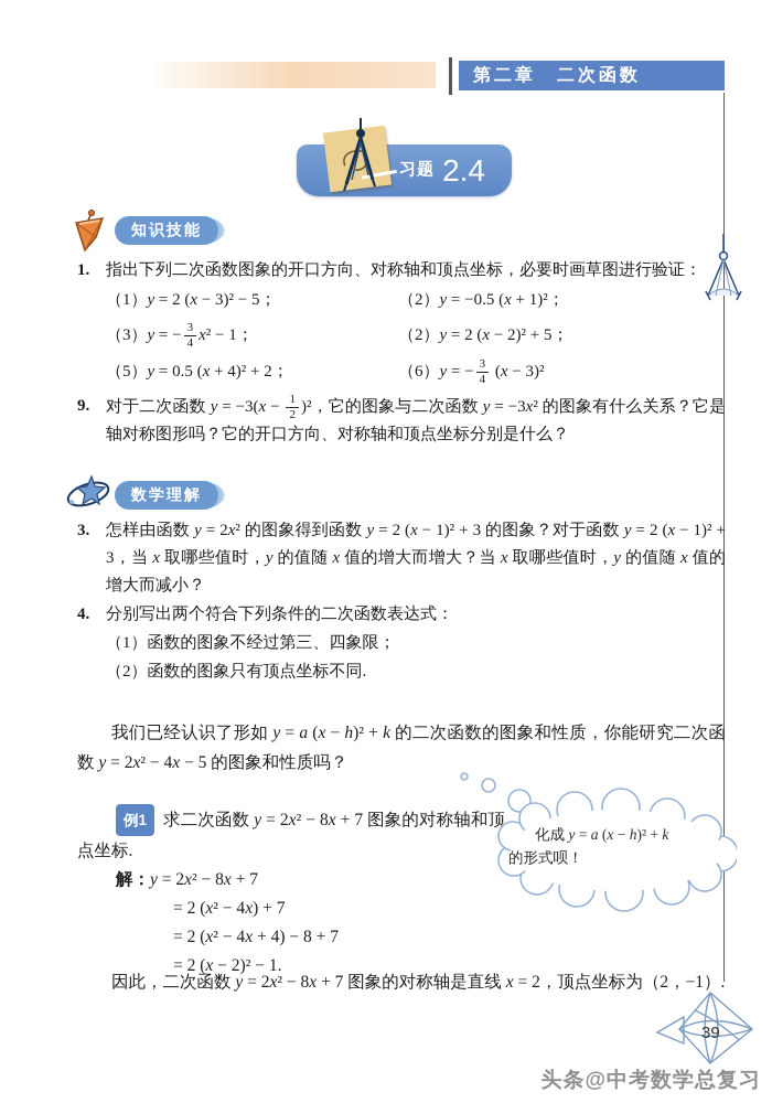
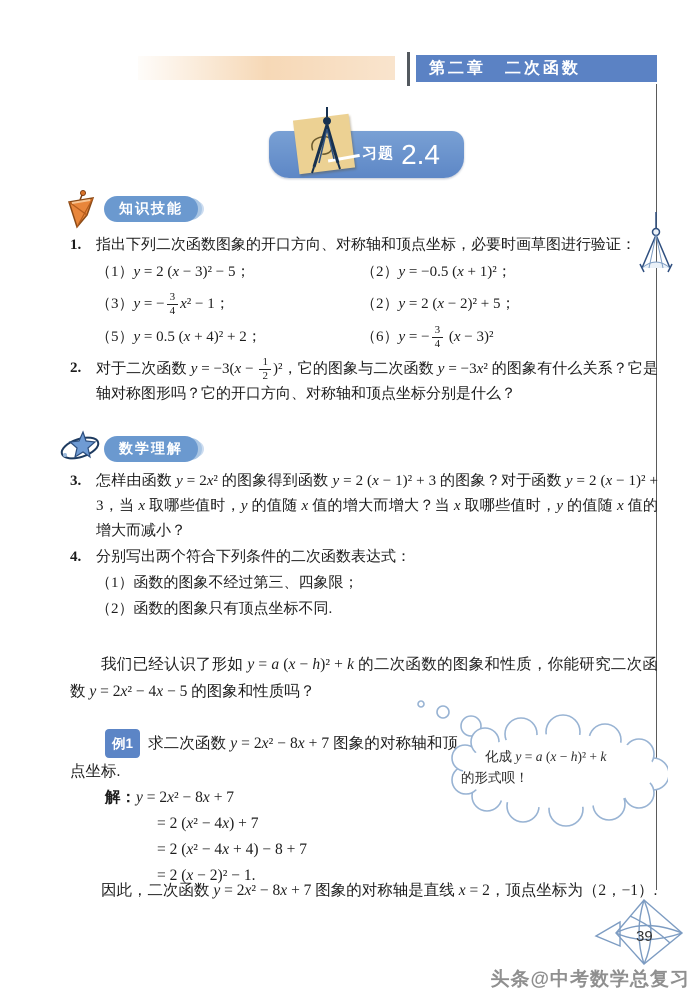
  第二章 二次函数
  习题
  2.4
  知识技能
  1.
  指出下列二次函数图象的开口方向、对称轴和顶点坐标，必要时画草图进行验证：
  （1）y = 2 (x − 3)² − 5；
  （2）y = −0.5 (x + 1)²；
  （3）y = −
  3
  4
  x² − 1；
  （2）y = 2 (x − 2)² + 5；
  （5）y = 0.5 (x + 4)² + 2；
  （6）y = −
  3
  4
  (x − 3)²
- 9.
+ 2.
  对于二次函数 y = −3(x −
  1
  2
  )²，它的图象与二次函数 y = −3x² 的图象有什么关系？它是轴对称图形吗？它的开口方向、对称轴和顶点坐标分别是什么？
  数学理解
  3.
  怎样由函数 y = 2x² 的图象得到函数 y = 2 (x − 1)² + 3 的图象？对于函数 y = 2 (x − 1)² + 3，当 x 取哪些值时，y 的值随 x 值的增大而增大？当 x 取哪些值时，y 的值随 x 值的增大而减小？
  4.
  分别写出两个符合下列条件的二次函数表达式：
  （1）函数的图象不经过第三、四象限；
  （2）函数的图象只有顶点坐标不同.
  我们已经认识了形如 y = a (x − h)² + k 的二次函数的图象和性质，你能研究二次函数 y = 2x² − 4x − 5 的图象和性质吗？
  例1 求二次函数 y = 2x² − 8x + 7 图象的对称轴和顶点坐标.
  解：y = 2x² − 8x + 7
  = 2 (x² − 4x) + 7
  = 2 (x² − 4x + 4) − 8 + 7
  = 2 (x − 2)² − 1.
  因此，二次函数 y = 2x² − 8x + 7 图象的对称轴是直线 x = 2，顶点坐标为（2，−1）.
  化成 y = a (x − h)² + k
  的形式呗！
  39
  头条@中考数学总复习
